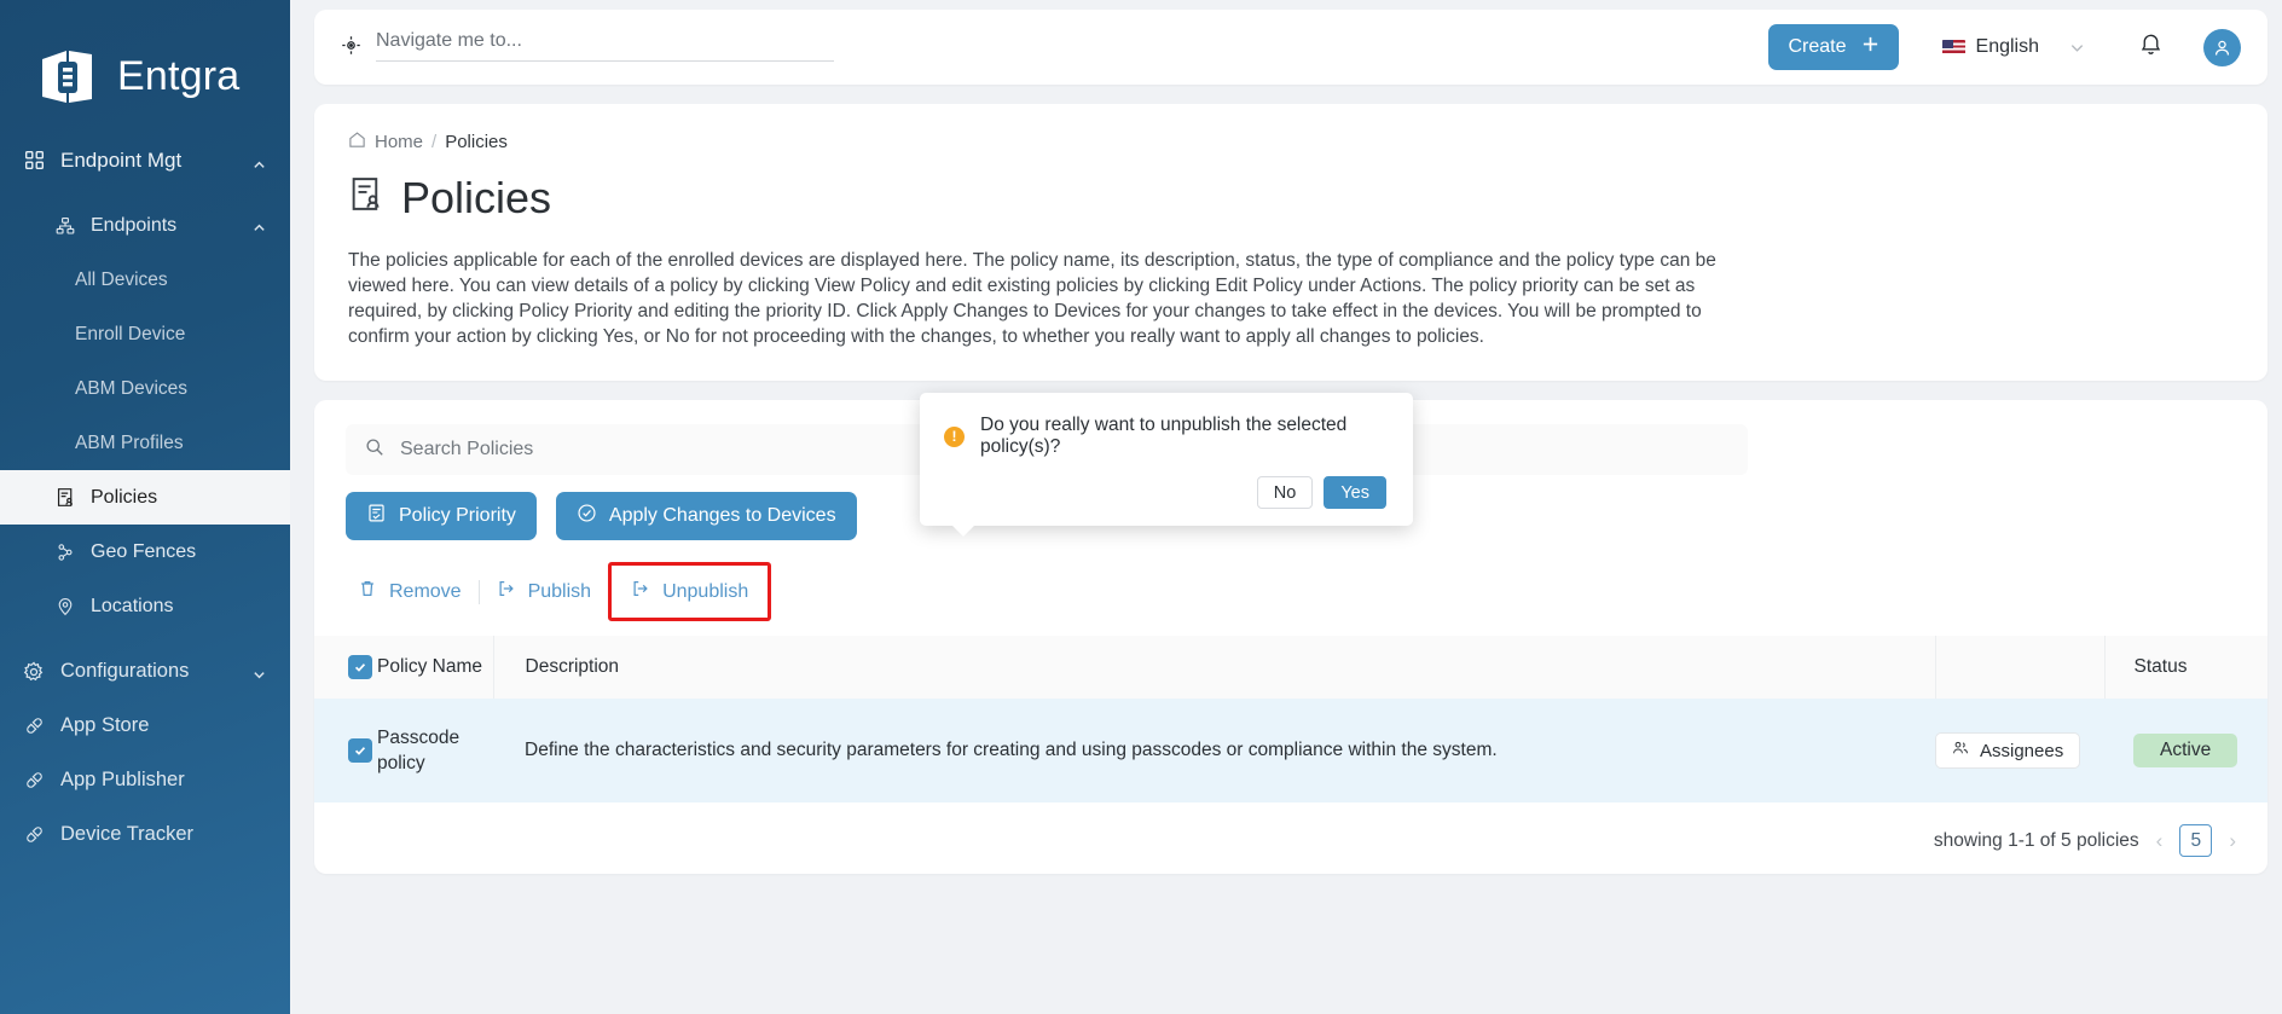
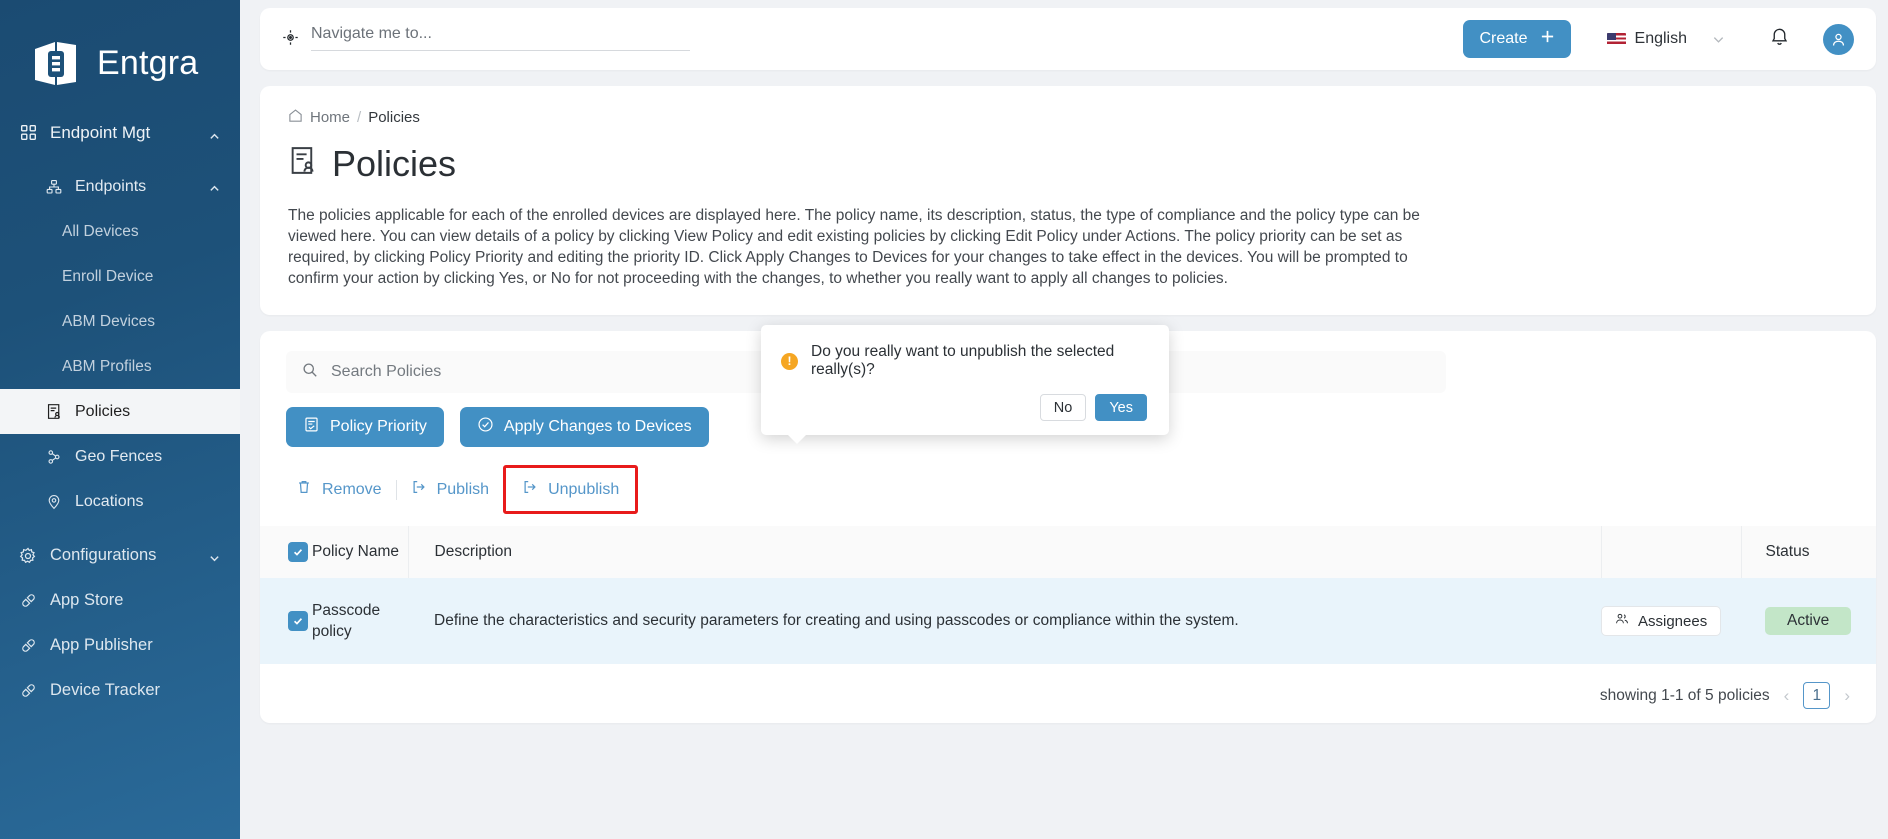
  Entgra
  Endpoint Mgt
  Endpoints
  All Devices
  Enroll Device
  ABM Devices
  ABM Profiles
  Policies
  Geo Fences
  Locations
  Configurations
  App Store
  App Publisher
  Device Tracker
  Navigate me to...
  Create
  English
  Home
  /
  Policies
  Policies
  The policies applicable for each of the enrolled devices are displayed here. The policy name, its description, status, the type of compliance and the policy type can be viewed here. You can view details of a policy by clicking View Policy and edit existing policies by clicking Edit Policy under Actions. The policy priority can be set as required, by clicking Policy Priority and editing the priority ID. Click Apply Changes to Devices for your changes to take effect in the devices. You will be prompted to confirm your action by clicking Yes, or No for not proceeding with the changes, to whether you really want to apply all changes to policies.
  Search Policies
  Policy Priority
  Apply Changes to Devices
  Remove
  Publish
  Unpublish
  	Policy Name	Description		Status
  	Passcode policy	Define the characteristics and security parameters for creating and using passcodes or compliance within the system.	Assignees	Active
  showing 1-1 of 5 policies
  ‹
- 5
+ 1
  ›
  !
- Do you really want to unpublish the selected policy(s)?
+ Do you really want to unpublish the selected really(s)?
  No
  Yes
